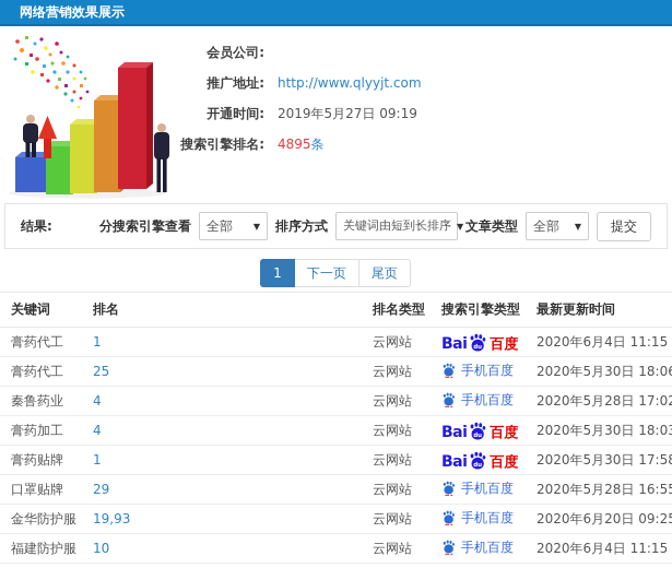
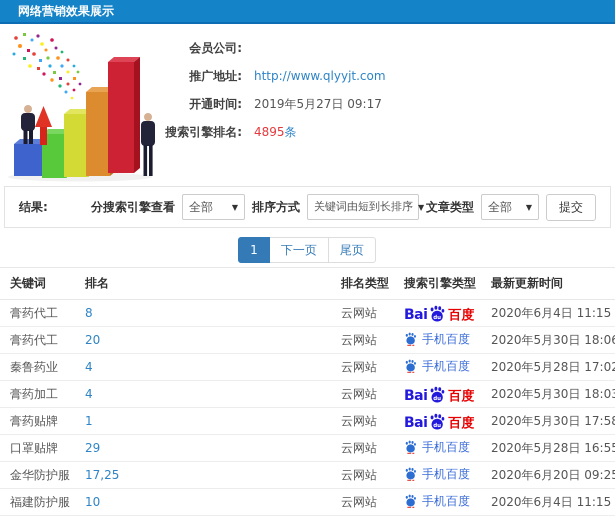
  网络营销效果展示
  会员公司:
  推广地址:
  http://www.qlyyjt.com
  开通时间:
- 2019年5月27日 09:19
+ 2019年5月27日 09:17
  搜索引擎排名:
  4895条
  结果:
  分搜索引擎查看
  全部
  ▼
  排序方式
  关键词由短到长排序
  ▼
  文章类型
  全部
  ▼
  提交
  1
  下一页
  尾页
  关键词	排名	排名类型	搜索引擎类型	最新更新时间
- 膏药代工	1	云网站	Bai 百度	2020年6月4日 11:15
+ 膏药代工	8	云网站	Bai 百度	2020年6月4日 11:15
- 膏药代工	25	云网站	手机百度	2020年5月30日 18:0
+ 膏药代工	20	云网站	手机百度	2020年5月30日 18:0
  秦鲁药业	4	云网站	手机百度	2020年5月28日 17:0
  膏药加工	4	云网站	Bai 百度	2020年5月30日 18:0
  膏药贴牌	1	云网站	Bai 百度	2020年5月30日 17:5
  口罩贴牌	29	云网站	手机百度	2020年5月28日 16:5
- 金华防护服	19,93	云网站	手机百度	2020年6月20日 09:2
+ 金华防护服	17,25	云网站	手机百度	2020年6月20日 09:2
  福建防护服	10	云网站	手机百度	2020年6月4日 11:15
